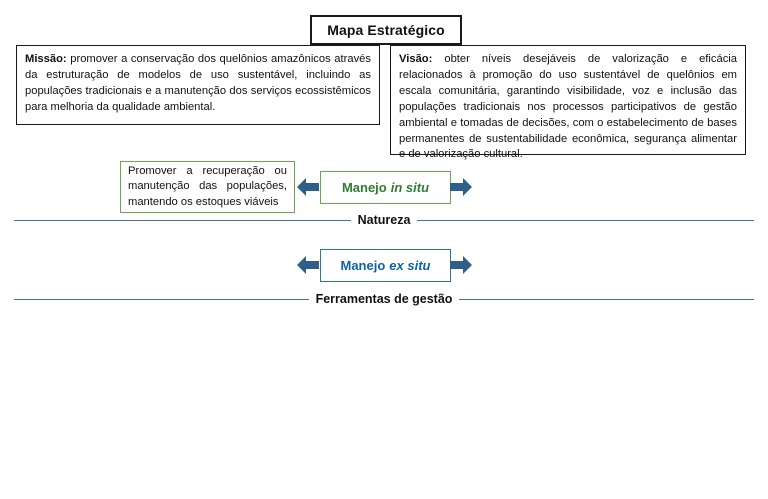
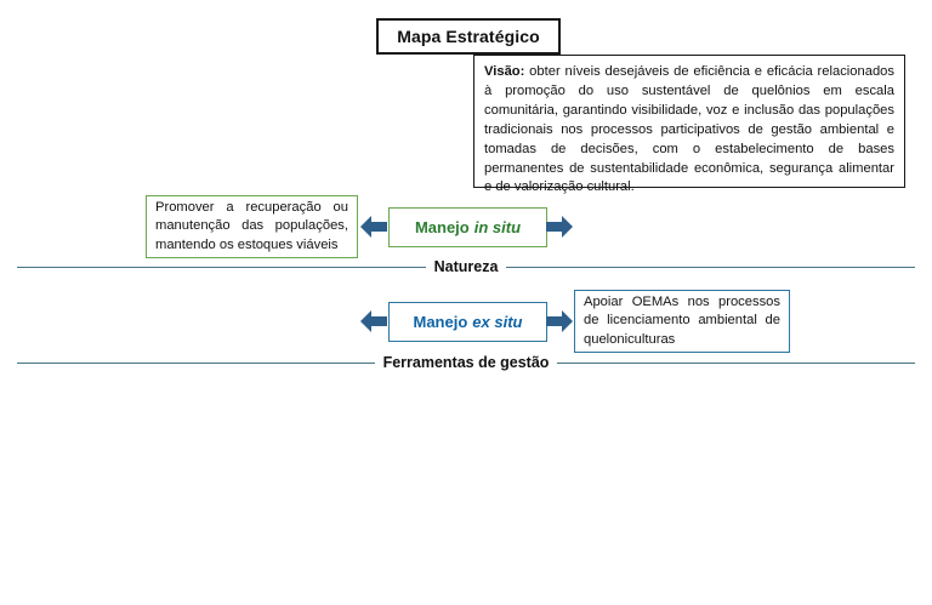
  Mapa Estratégico
- Missão: promover a conservação dos quelônios amazônicos através da estruturação de modelos de uso sustentável, incluindo as populações tradicionais e a manutenção dos serviços ecossistêmicos para melhoria da qualidade ambiental.
- Visão: obter níveis desejáveis de valorização e eficácia relacionados à promoção do uso sustentável de quelônios em escala comunitária, garantindo visibilidade, voz e inclusão das populações tradicionais nos processos participativos de gestão ambiental e tomadas de decisões, com o estabelecimento de bases permanentes de sustentabilidade econômica, segurança alimentar e de valorização cultural.
+ Visão: obter níveis desejáveis de eficiência e eficácia relacionados à promoção do uso sustentável de quelônios em escala comunitária, garantindo visibilidade, voz e inclusão das populações tradicionais nos processos participativos de gestão ambiental e tomadas de decisões, com o estabelecimento de bases permanentes de sustentabilidade econômica, segurança alimentar e de valorização cultural.
  Promover a recuperação ou manutenção das populações, mantendo os estoques viáveis
  Manejo
  in situ
  Natureza
  Manejo
  ex situ
+ Apoiar OEMAs nos processos de licenciamento ambiental de queloniculturas
  Ferramentas de gestão
